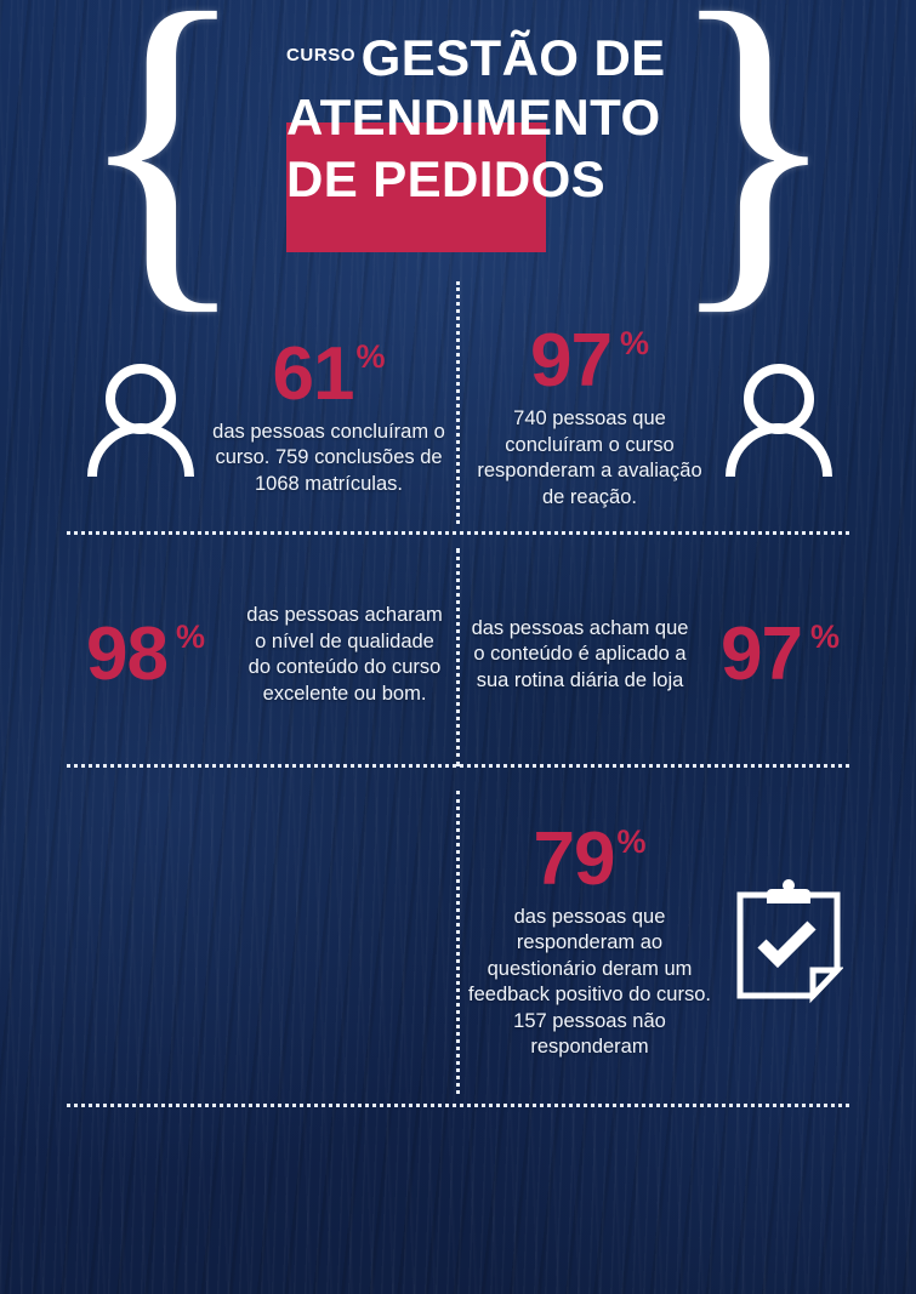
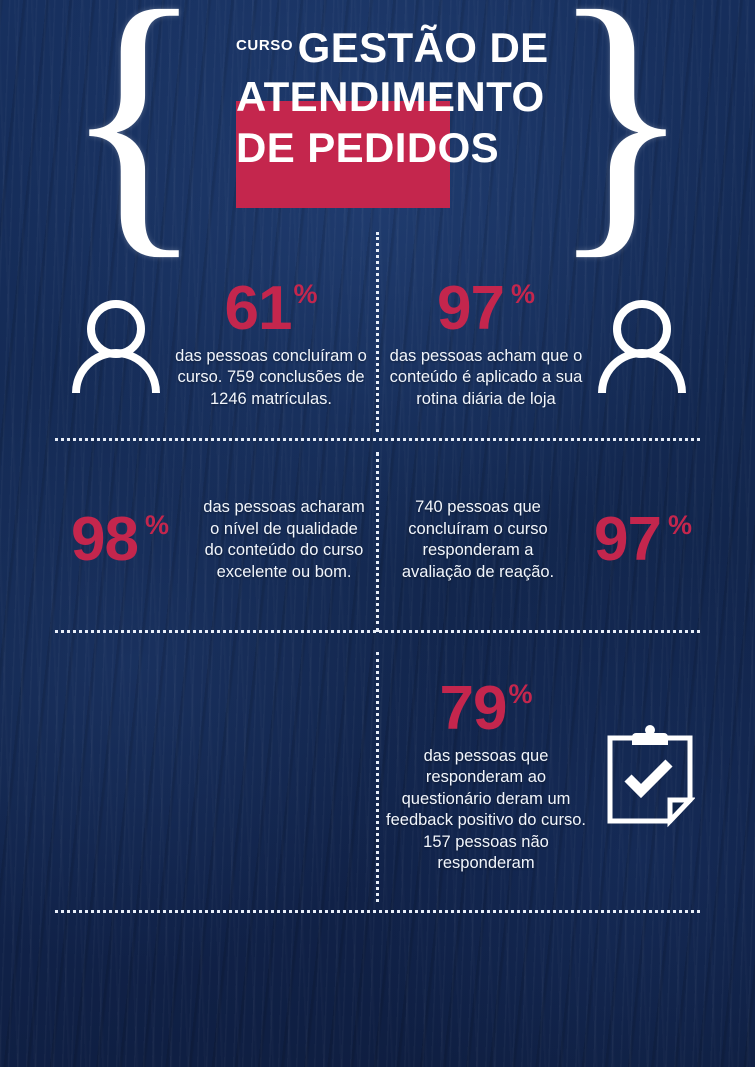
  {
  }
  CURSO GESTÃO DE
  ATENDIMENTO
  DE PEDIDOS
  61%
- das pessoas concluíram o curso. 759 conclusões de 1068 matrículas.
+ das pessoas concluíram o curso. 759 conclusões de 1246 matrículas.
  97 %
- 740 pessoas que concluíram o curso responderam a avaliação de reação.
+ das pessoas acham que o conteúdo é aplicado a sua rotina diária de loja
  98 %
  das pessoas acharam o nível de qualidade do conteúdo do curso excelente ou bom.
- das pessoas acham que o conteúdo é aplicado a sua rotina diária de loja
+ 740 pessoas que concluíram o curso responderam a avaliação de reação.
  97 %
  79%
  das pessoas que responderam ao questionário deram um feedback positivo do curso. 157 pessoas não responderam
